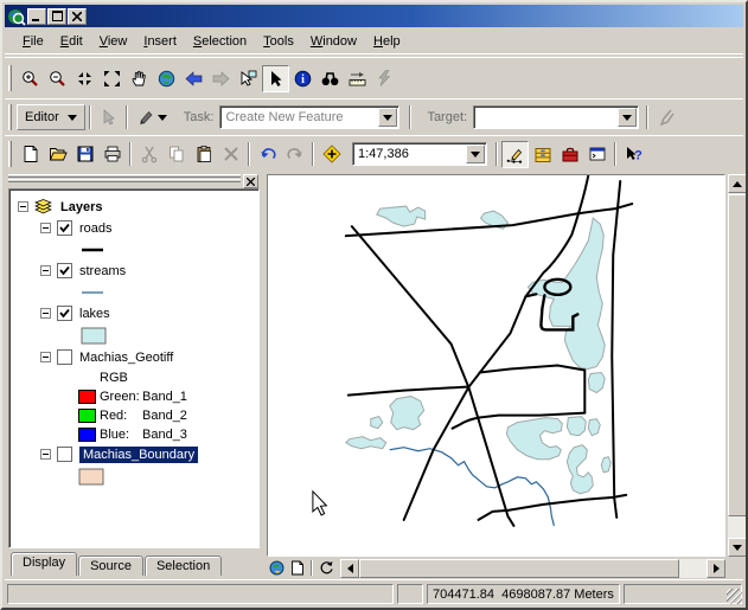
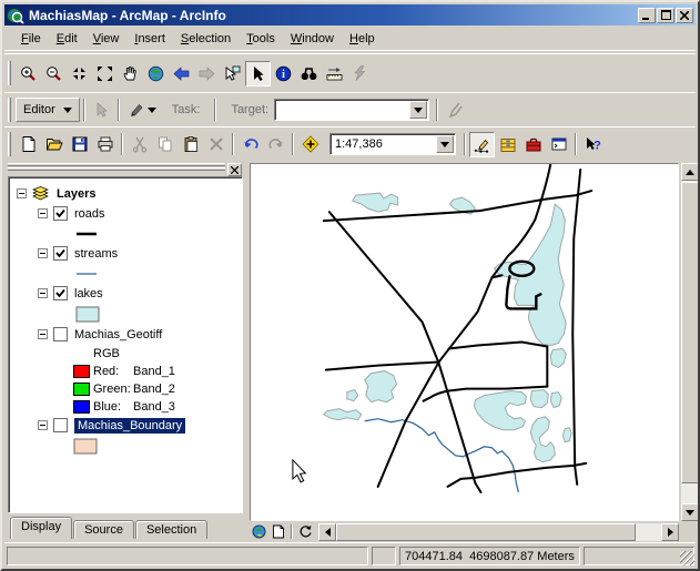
+ MachiasMap - ArcMap - ArcInfo
  File
  Edit
  View
  Insert
  Selection
  Tools
  Window
  Help
  i
  Editor
  Task:
- Create New Feature
  Target:
  1:47,386
  ?
  Layers
  roads
  streams
  lakes
  Machias_Geotiff
  RGB
- Green:
+ Red:
  Band_1
- Red:
+ Green:
  Band_2
  Blue:
  Band_3
  Machias_Boundary
  Display
  Source
  Selection
  704471.84 4698087.87 Meters
